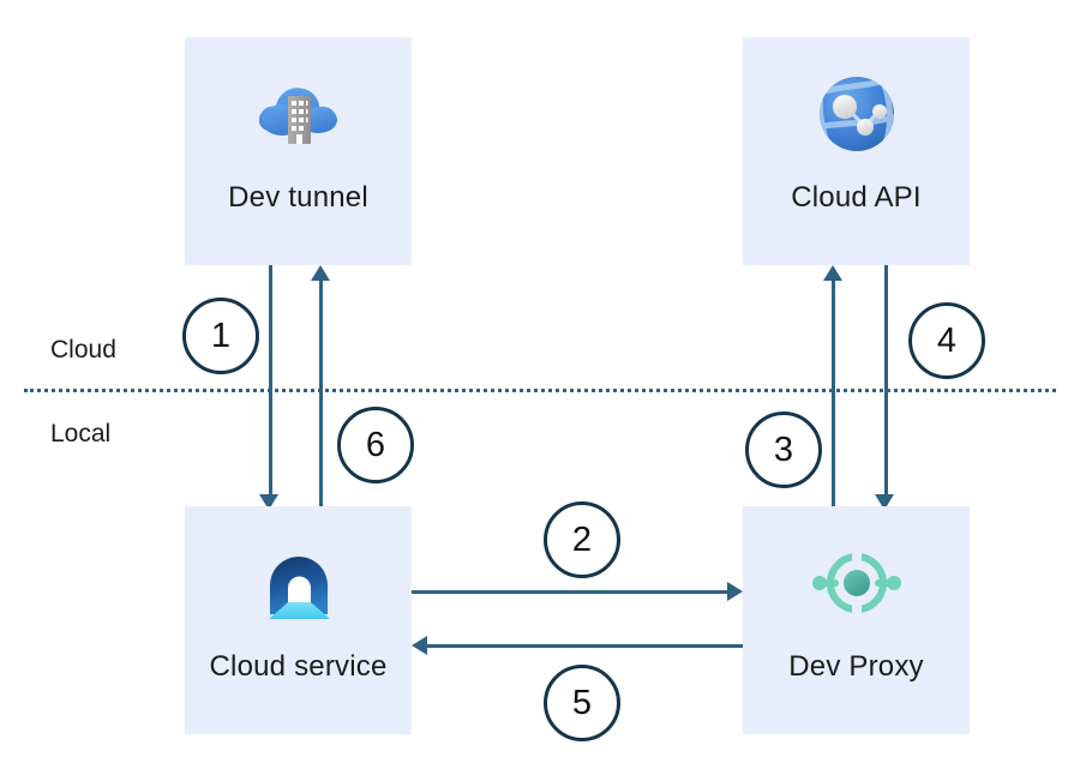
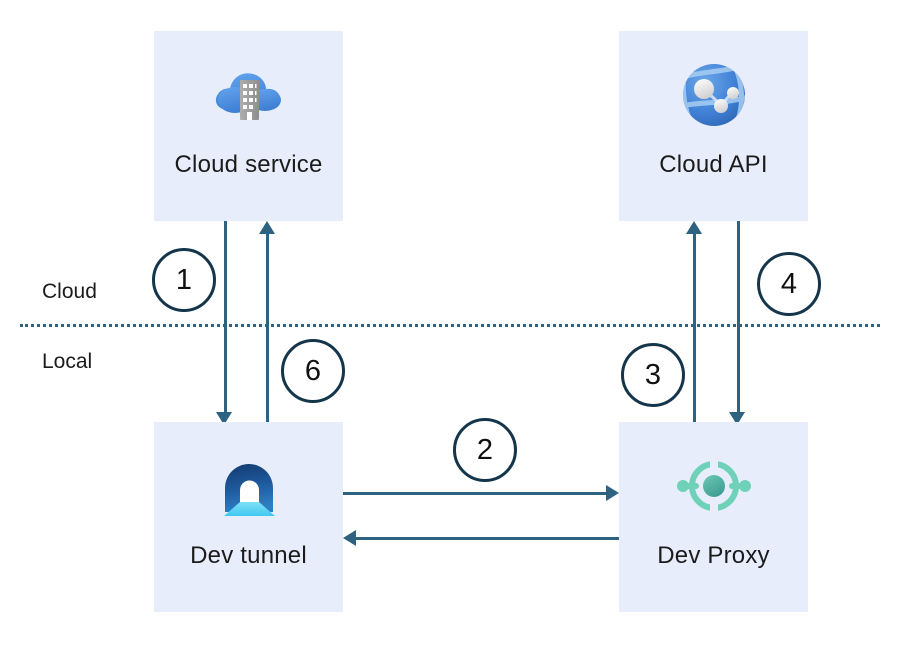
  Cloud
  Local
- Dev tunnel
+ Cloud service
  Cloud API
- Cloud service
+ Dev tunnel
  Dev Proxy
  1
  2
  3
  4
- 5
  6
